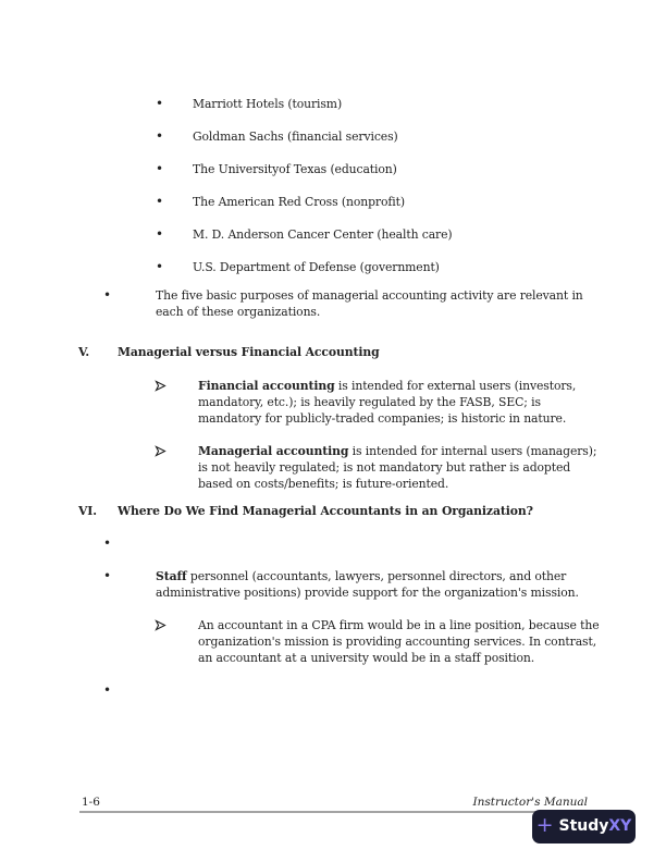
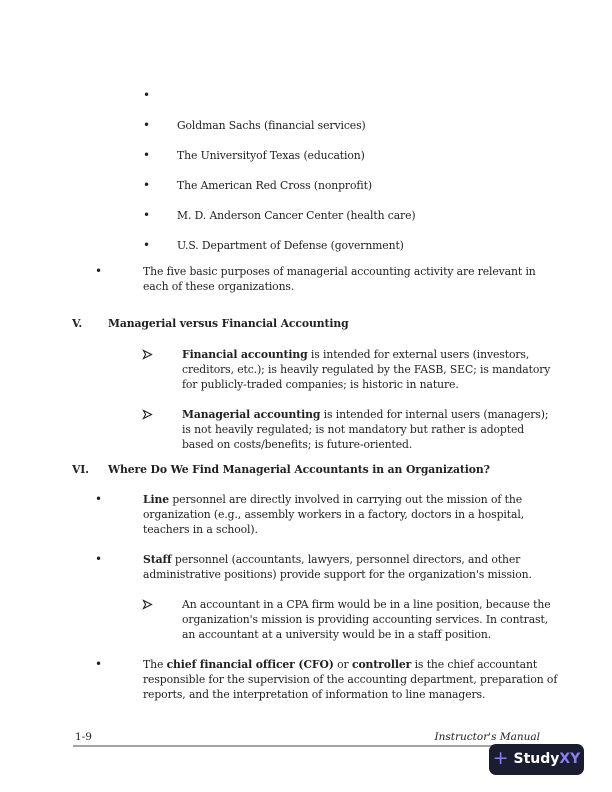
  •
- Marriott Hotels (tourism)
  •
  Goldman Sachs (financial services)
  •
  The Universityof Texas (education)
  •
  The American Red Cross (nonprofit)
  •
  M. D. Anderson Cancer Center (health care)
  •
  U.S. Department of Defense (government)
  •
  The five basic purposes of managerial accounting activity are relevant in each of these organizations.
  V.
  Managerial versus Financial Accounting
- Financial accounting is intended for external users (investors, mandatory, etc.); is heavily regulated by the FASB, SEC; is mandatory for publicly-traded companies; is historic in nature.
+ Financial accounting is intended for external users (investors, creditors, etc.); is heavily regulated by the FASB, SEC; is mandatory for publicly-traded companies; is historic in nature.
  Managerial accounting is intended for internal users (managers); is not heavily regulated; is not mandatory but rather is adopted based on costs/benefits; is future-oriented.
  VI.
  Where Do We Find Managerial Accountants in an Organization?
  •
+ Line personnel are directly involved in carrying out the mission of the organization (e.g., assembly workers in a factory, doctors in a hospital, teachers in a school).
  •
  Staff personnel (accountants, lawyers, personnel directors, and other administrative positions) provide support for the organization's mission.
  An accountant in a CPA firm would be in a line position, because the organization's mission is providing accounting services. In contrast, an accountant at a university would be in a staff position.
  •
+ The chief financial officer (CFO) or controller is the chief accountant responsible for the supervision of the accounting department, preparation of reports, and the interpretation of information to line managers.
- 1-6
+ 1-9
  Instructor's Manual
  +
  StudyXY
